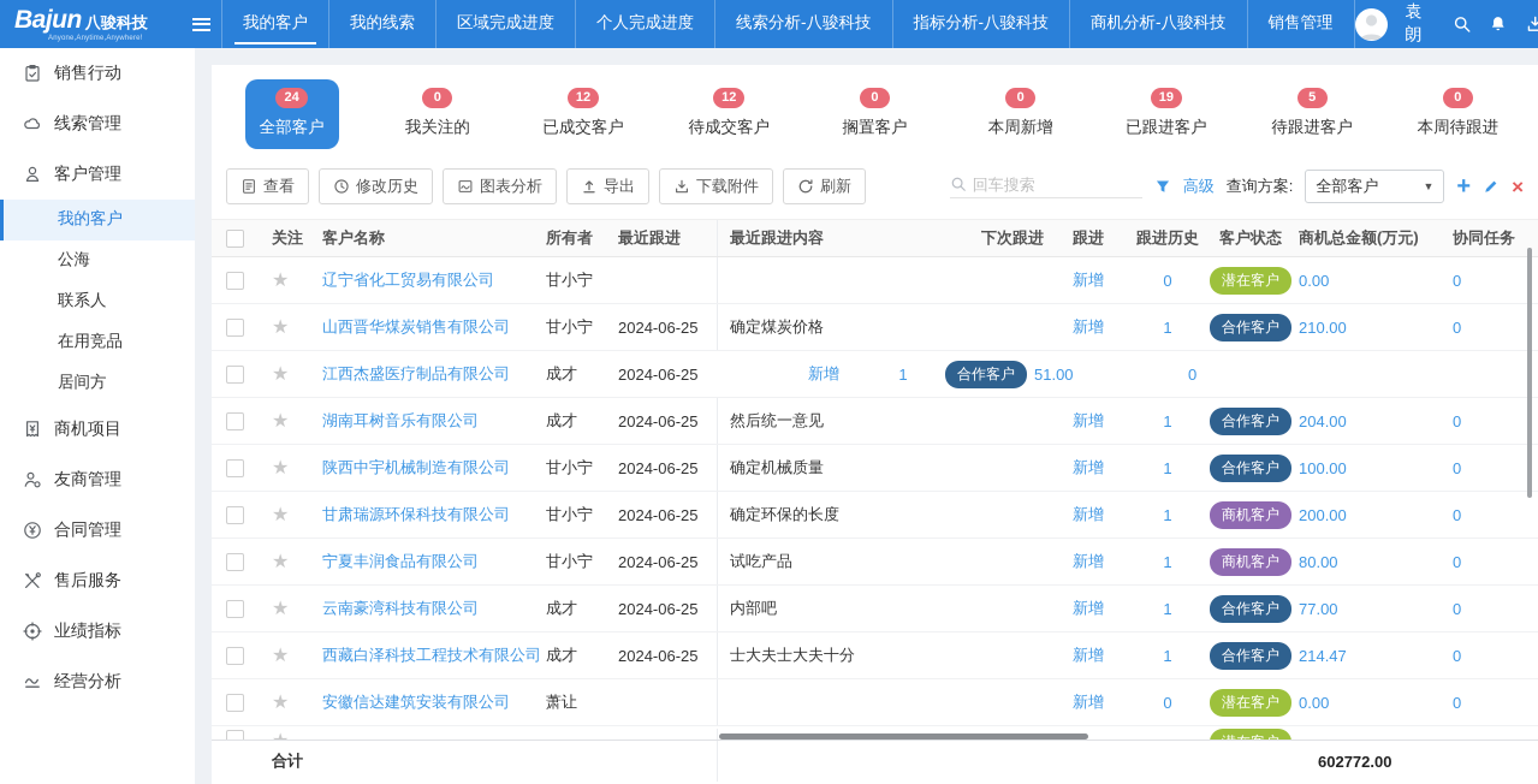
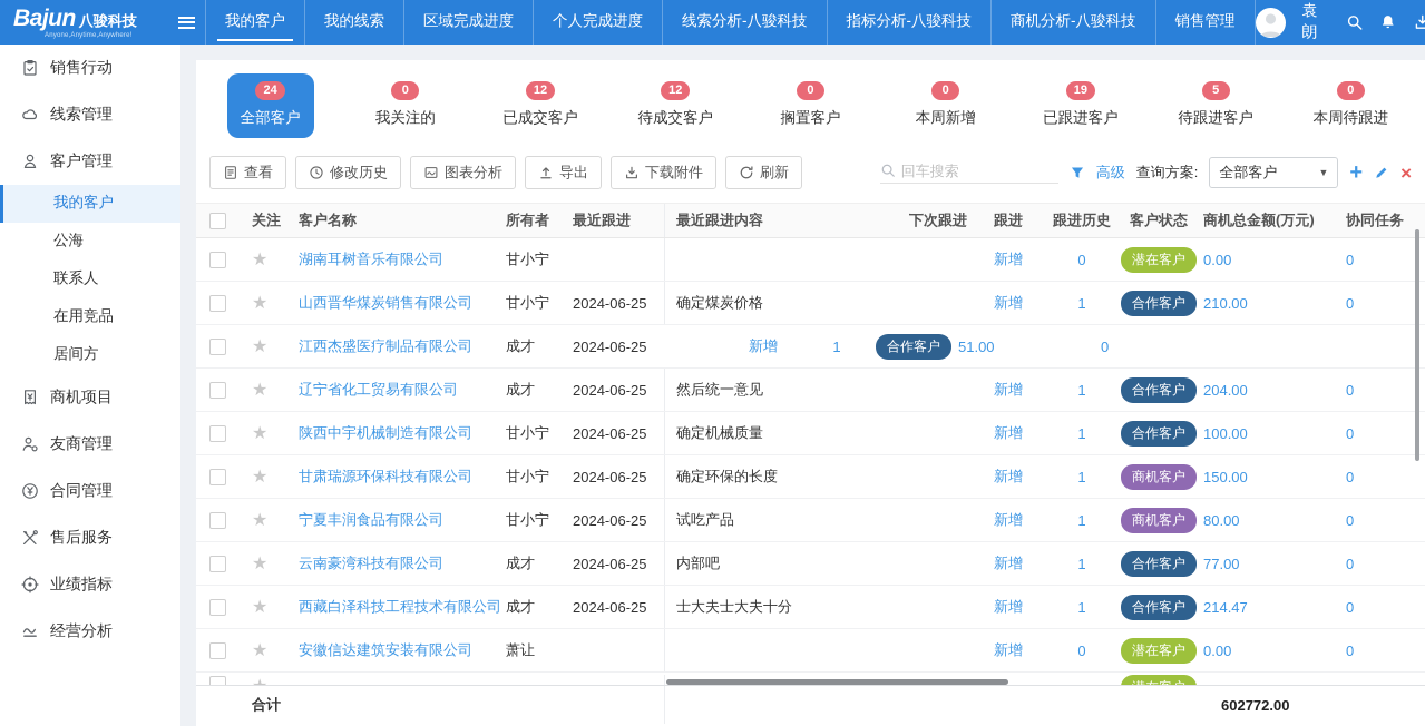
  Bajun
  八骏科技
  我的客户
  我的线索
  区域完成进度
  个人完成进度
  线索分析-八骏科技
  指标分析-八骏科技
  商机分析-八骏科技
  销售管理
  袁朗
  销售行动
  线索管理
  客户管理
  我的客户
  公海
  联系人
  在用竞品
  居间方
  商机项目
  友商管理
  合同管理
  售后服务
  业绩指标
  经营分析
  24
  全部客户
  0
  我关注的
  12
  已成交客户
  12
  待成交客户
  0
  搁置客户
  0
  本周新增
  19
  已跟进客户
  5
  待跟进客户
  0
  本周待跟进
  查看
  修改历史
  图表分析
  导出
  下载附件
  刷新
  回车搜索
  高级
  查询方案:
  全部客户
  ▼
  +
  ×
  关注
  客户名称
  所有者
  最近跟进
  最近跟进内容
  下次跟进
  跟进
  跟进历史
  客户状态
  商机总金额(万元)
  协同任务
  ★
- 辽宁省化工贸易有限公司
+ 湖南耳树音乐有限公司
  甘小宁
  新增
  0
  潜在客户
  0.00
  0
  ★
  山西晋华煤炭销售有限公司
  甘小宁
  2024-06-25
  确定煤炭价格
  新增
  1
  合作客户
  210.00
  0
  ★
  江西杰盛医疗制品有限公司
  成才
  2024-06-25
  新增
  1
  合作客户
  51.00
  0
  ★
- 湖南耳树音乐有限公司
+ 辽宁省化工贸易有限公司
  成才
  2024-06-25
  然后统一意见
  新增
  1
  合作客户
  204.00
  0
  ★
  陕西中宇机械制造有限公司
  甘小宁
  2024-06-25
  确定机械质量
  新增
  1
  合作客户
  100.00
  0
  ★
  甘肃瑞源环保科技有限公司
  甘小宁
  2024-06-25
  确定环保的长度
  新增
  1
  商机客户
- 200.00
+ 150.00
  0
  ★
  宁夏丰润食品有限公司
  甘小宁
  2024-06-25
  试吃产品
  新增
  1
  商机客户
  80.00
  0
  ★
  云南豪湾科技有限公司
  成才
  2024-06-25
  内部吧
  新增
  1
  合作客户
  77.00
  0
  ★
  西藏白泽科技工程技术有限公司
  成才
  2024-06-25
  士大夫士大夫十分
  新增
  1
  合作客户
  214.47
  0
  ★
  安徽信达建筑安装有限公司
  萧让
  新增
  0
  潜在客户
  0.00
  0
  合计
  602772.00
